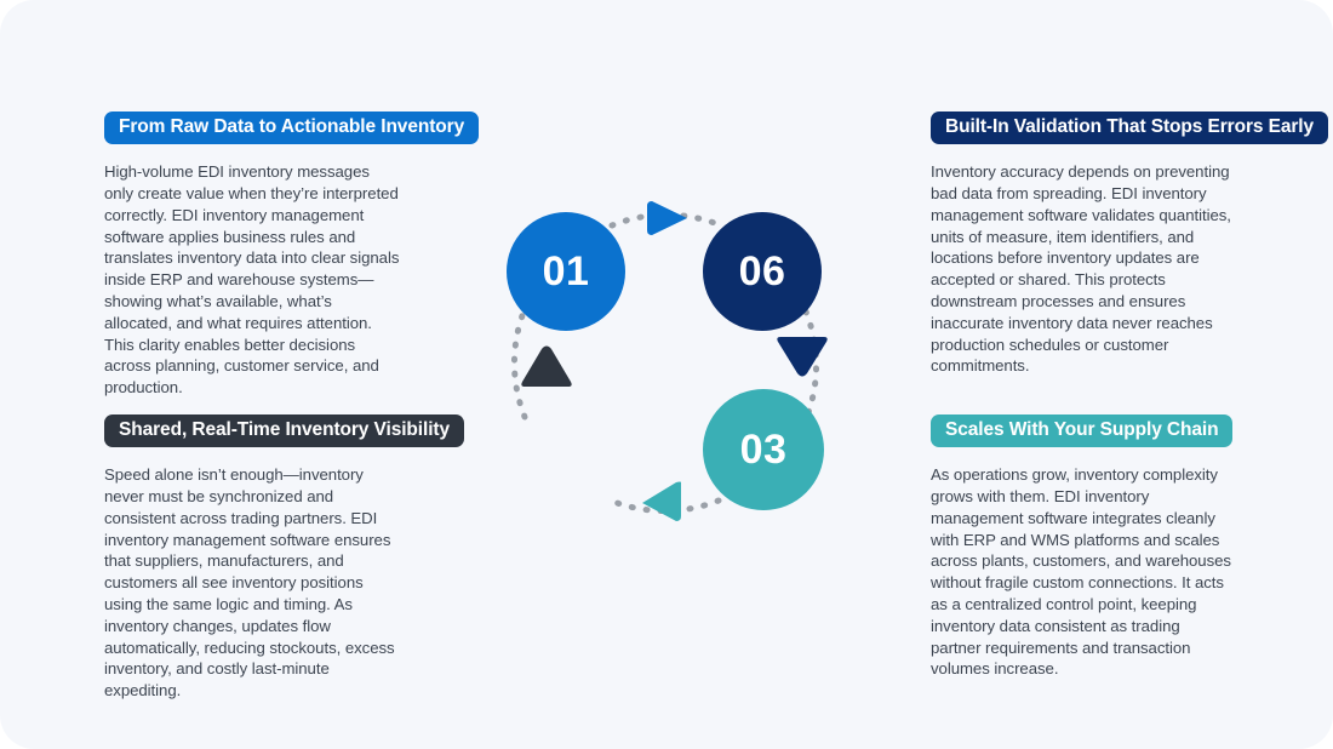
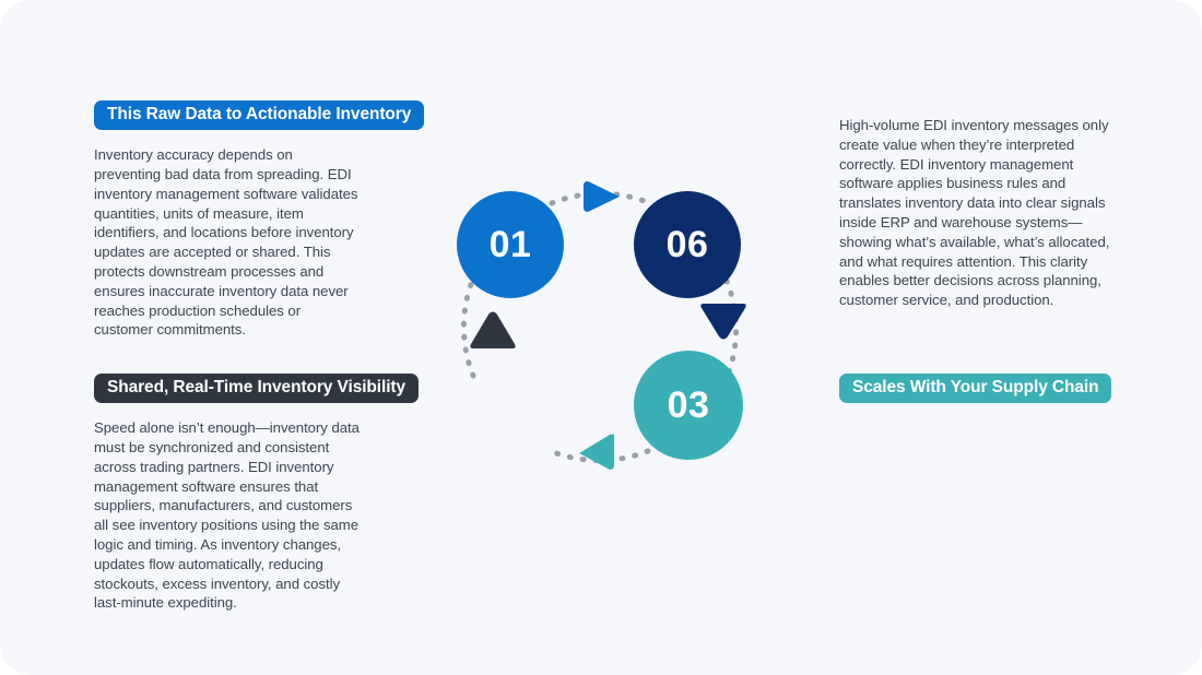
- From Raw Data to Actionable Inventory
+ This Raw Data to Actionable Inventory
- High-volume EDI inventory messages only create value when they’re interpreted correctly. EDI inventory management software applies business rules and translates inventory data into clear signals inside ERP and warehouse systems—showing what’s available, what’s allocated, and what requires attention. This clarity enables better decisions across planning, customer service, and production.
+ Inventory accuracy depends on preventing bad data from spreading. EDI inventory management software validates quantities, units of measure, item identifiers, and locations before inventory updates are accepted or shared. This protects downstream processes and ensures inaccurate inventory data never reaches production schedules or customer commitments.
  Shared, Real-Time Inventory Visibility
- Speed alone isn’t enough—inventory never must be synchronized and consistent across trading partners. EDI inventory management software ensures that suppliers, manufacturers, and customers all see inventory positions using the same logic and timing. As inventory changes, updates flow automatically, reducing stockouts, excess inventory, and costly last-minute expediting.
+ Speed alone isn’t enough—inventory data must be synchronized and consistent across trading partners. EDI inventory management software ensures that suppliers, manufacturers, and customers all see inventory positions using the same logic and timing. As inventory changes, updates flow automatically, reducing stockouts, excess inventory, and costly last-minute expediting.
- Built-In Validation That Stops Errors Early
- Inventory accuracy depends on preventing bad data from spreading. EDI inventory management software validates quantities, units of measure, item identifiers, and locations before inventory updates are accepted or shared. This protects downstream processes and ensures inaccurate inventory data never reaches production schedules or customer commitments.
+ High-volume EDI inventory messages only create value when they’re interpreted correctly. EDI inventory management software applies business rules and translates inventory data into clear signals inside ERP and warehouse systems—showing what’s available, what’s allocated, and what requires attention. This clarity enables better decisions across planning, customer service, and production.
  Scales With Your Supply Chain
- As operations grow, inventory complexity grows with them. EDI inventory management software integrates cleanly with ERP and WMS platforms and scales across plants, customers, and warehouses without fragile custom connections. It acts as a centralized control point, keeping inventory data consistent as trading partner requirements and transaction volumes increase.
  01
  06
  03
